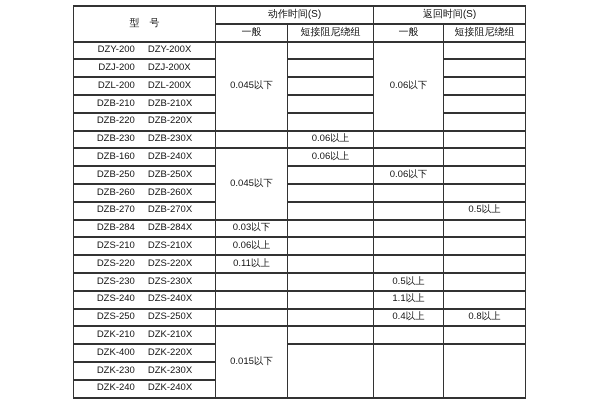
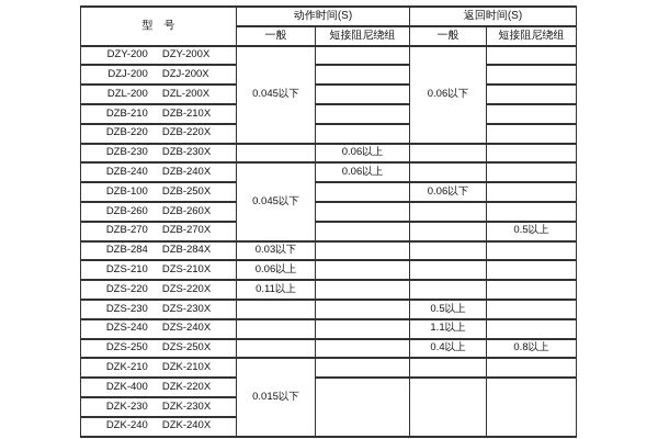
  型 号	动作时间(S)	返回时间(S)
  一般	短接阻尼绕组	一般	短接阻尼绕组
  DZY-200 DZY-200X	0.045以下		0.06以下
  DZJ-200 DZJ-200X
  DZL-200 DZL-200X
  DZB-210 DZB-210X
  DZB-220 DZB-220X
  DZB-230 DZB-230X		0.06以上
- DZB-160 DZB-240X	0.045以下	0.06以上
+ DZB-240 DZB-240X	0.045以下	0.06以上
- DZB-250 DZB-250X		0.06以下
+ DZB-100 DZB-250X		0.06以下
  DZB-260 DZB-260X
  DZB-270 DZB-270X			0.5以上
  DZB-284 DZB-284X	0.03以下
  DZS-210 DZS-210X	0.06以上
  DZS-220 DZS-220X	0.11以上
  DZS-230 DZS-230X			0.5以上
  DZS-240 DZS-240X			1.1以上
  DZS-250 DZS-250X			0.4以上	0.8以上
  DZK-210 DZK-210X	0.015以下
  DZK-400 DZK-220X
  DZK-230 DZK-230X
  DZK-240 DZK-240X
